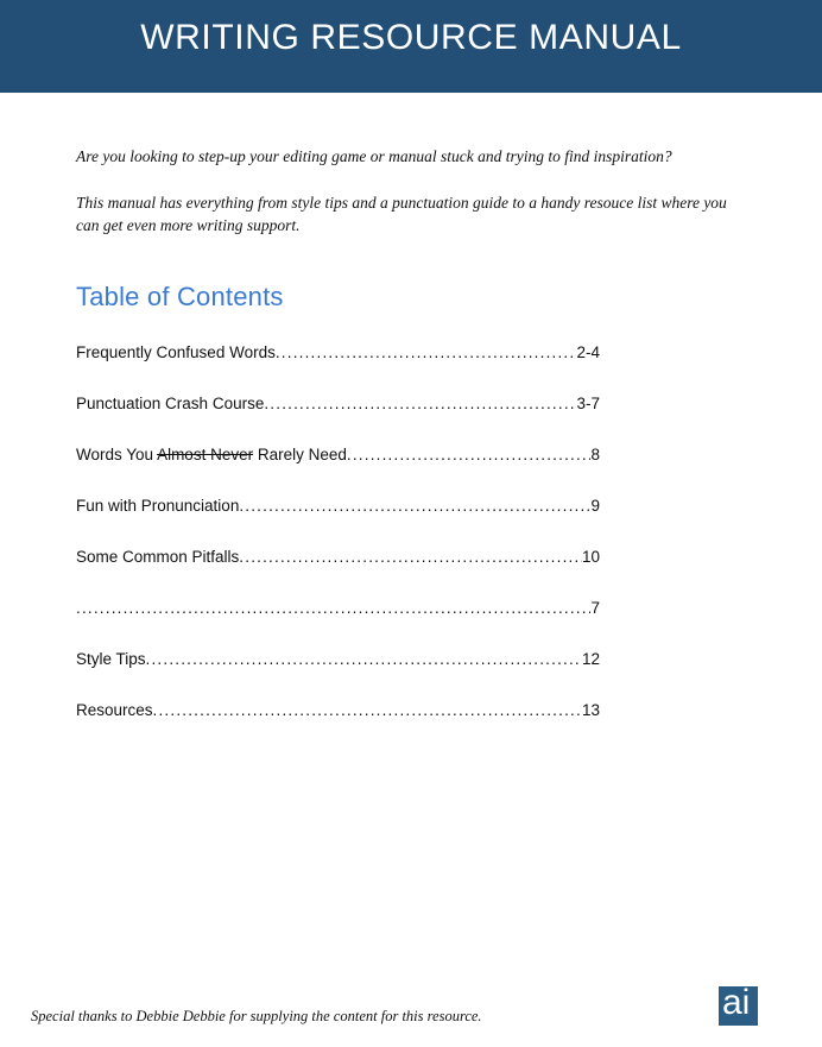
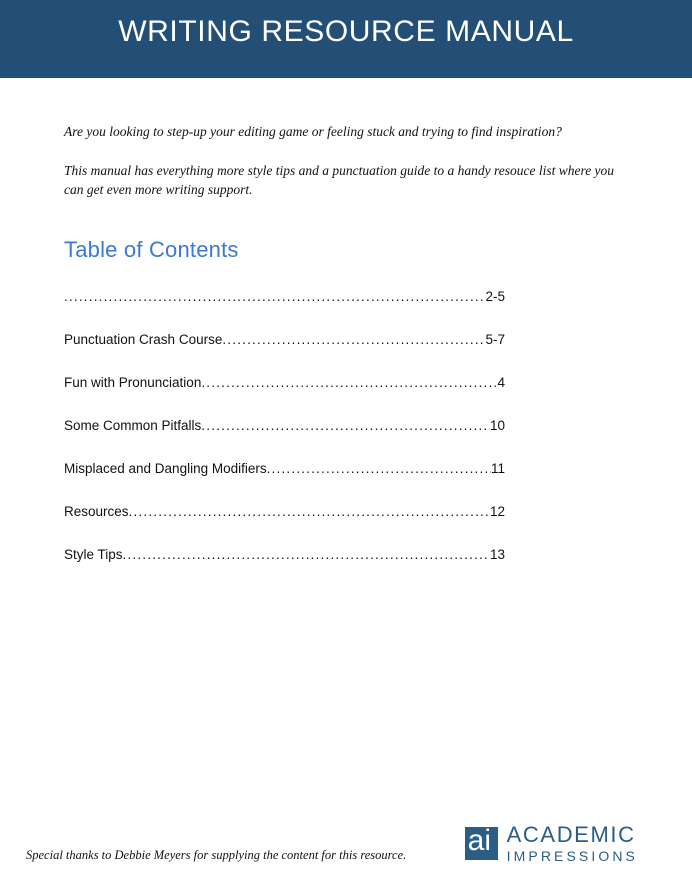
  WRITING RESOURCE MANUAL
- Are you looking to step-up your editing game or manual stuck and trying to find inspiration?
+ Are you looking to step-up your editing game or feeling stuck and trying to find inspiration?
- This manual has everything from style tips and a punctuation guide to a handy resouce list where you can get even more writing support.
+ This manual has everything more style tips and a punctuation guide to a handy resouce list where you can get even more writing support.
  Table of Contents
- Frequently Confused Words
- 2-4
+ 2-5
  Punctuation Crash Course
- 3-7
+ 5-7
- Words You Almost Never Rarely Need
- 8
  Fun with Pronunciation
- 9
+ 4
  Some Common Pitfalls
  10
+ Misplaced and Dangling Modifiers
- 7
+ 11
- Style Tips
+ Resources
  12
- Resources
+ Style Tips
  13
- Special thanks to Debbie Debbie for supplying the content for this resource.
+ Special thanks to Debbie Meyers for supplying the content for this resource.
  ai
+ ACADEMIC
+ IMPRESSIONS
